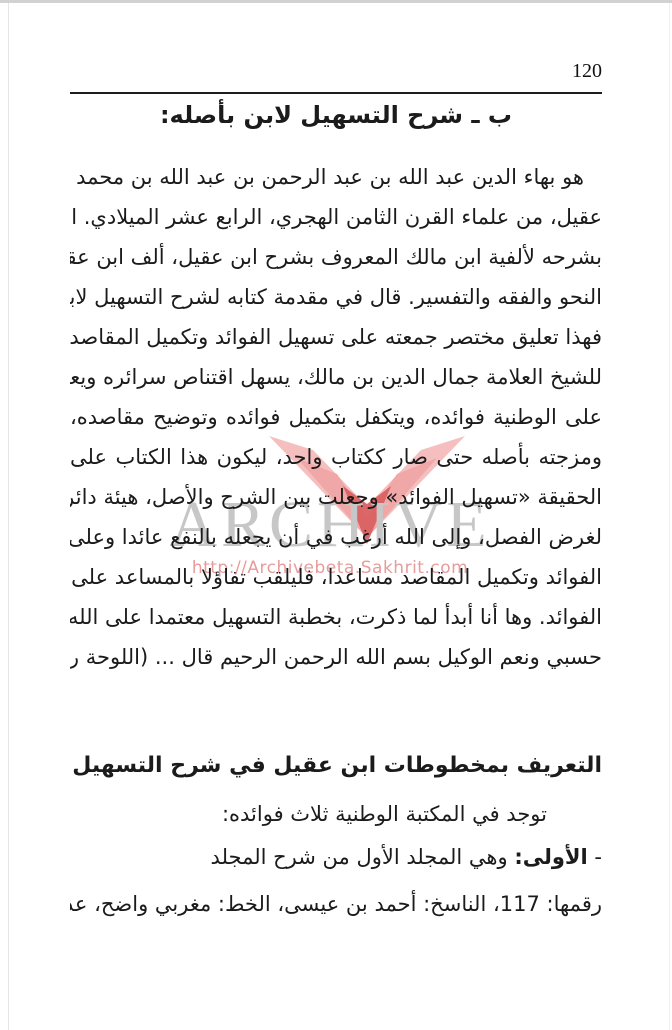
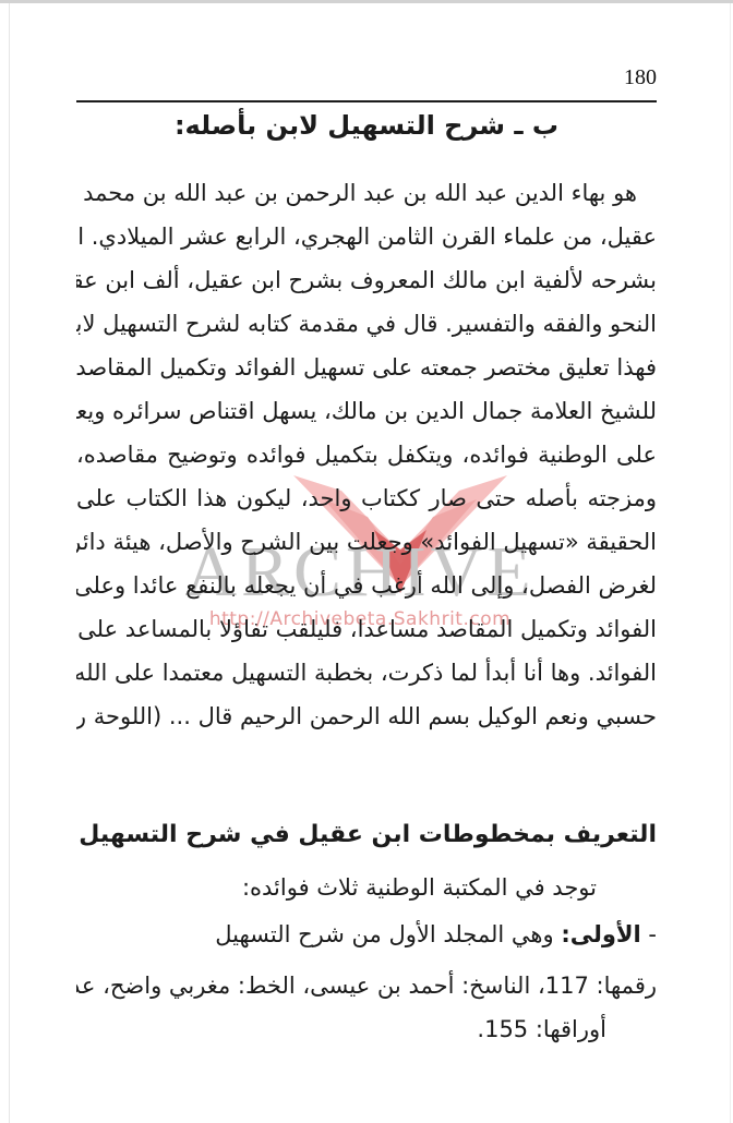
  ARCHIVE
  http://Archivebeta.Sakhrit.com
- 120
+ 180
  ب ـ شرح التسهيل لابن بأصله:
  هو بهاء الدين عبد الله بن عبد الرحمن بن عبد الله بن محمد
  عقيل، من علماء القرن الثامن الهجري، الرابع عشر الميلادي. ا
  بشرحه لألفية ابن مالك المعروف بشرح ابن عقيل، ألف ابن عق
  النحو والفقه والتفسير. قال في مقدمة كتابه لشرح التسهيل لاب
  فهذا تعليق مختصر جمعته على تسهيل الفوائد وتكميل المقاصد
  للشيخ العلامة جمال الدين بن مالك، يسهل اقتناص سرائره ويع
  على الوطنية فوائده، ويتكفل بتكميل فوائده وتوضيح مقاصده،
  ومزجته بأصله حتى صار ككتاب واحد، ليكون هذا الكتاب على
  الحقيقة «تسهيل الفوائد» وجعلت بين الشرح والأصل، هيئة دائر
  لغرض الفصل، وإلى الله أرغب في أن يجعله بالنفع عائدا وعلى
  الفوائد وتكميل المقاصد مساعدا، فليلقب تفاؤلا بالمساعد على
  الفوائد. وها أنا أبدأ لما ذكرت، بخطبة التسهيل معتمدا على الله
  حسبي ونعم الوكيل بسم الله الرحمن الرحيم قال ... (اللوحة ر
  التعريف بمخطوطات ابن عقيل في شرح التسهيل
  توجد في المكتبة الوطنية ثلاث فوائده:
- - الأولى: وهي المجلد الأول من شرح المجلد
+ - الأولى: وهي المجلد الأول من شرح التسهيل
  رقمها: 117، الناسخ: أحمد بن عيسى، الخط: مغربي واضح، عد
+ أوراقها: 155.
